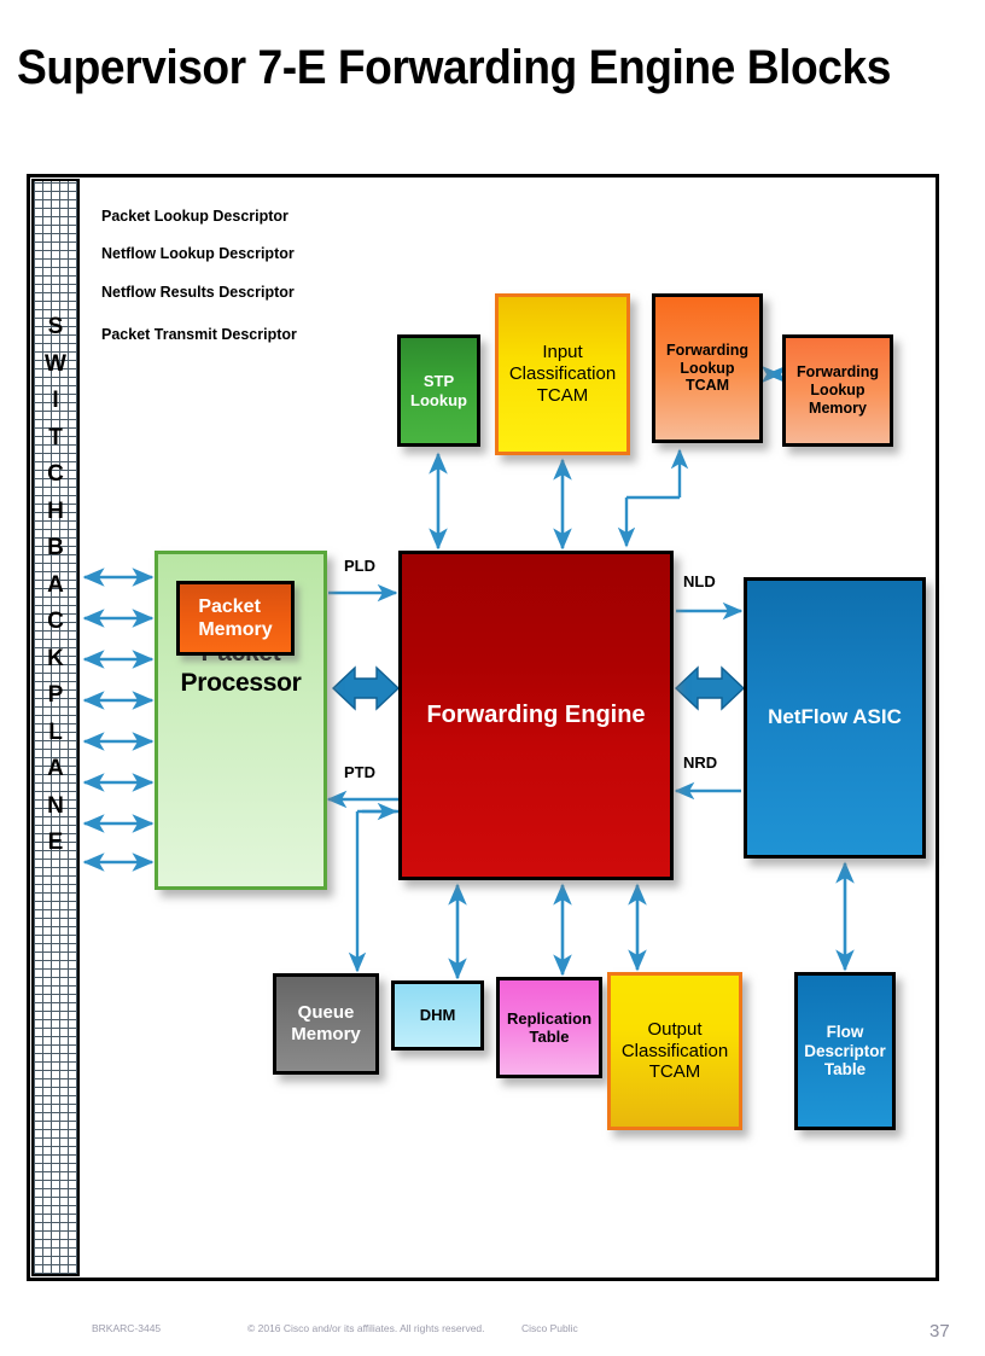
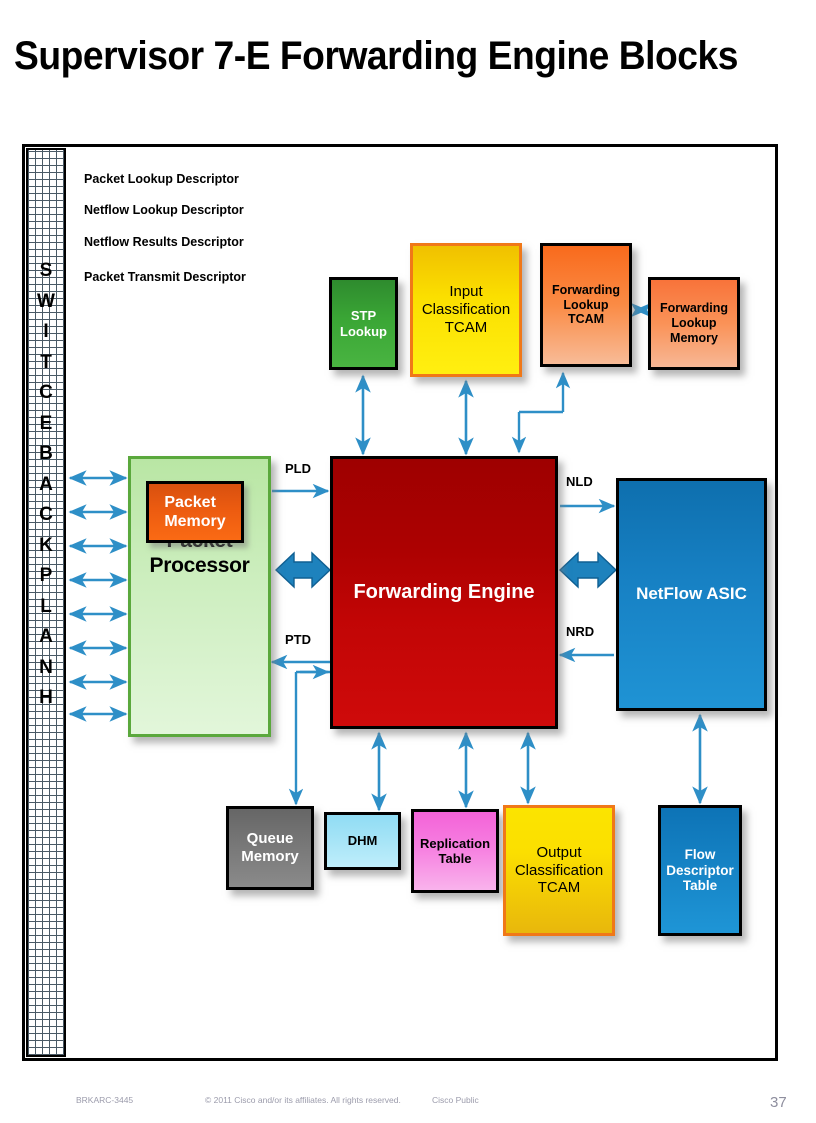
  Supervisor 7-E Forwarding Engine Blocks
  S
  W
  I
  T
  C
- H
+ E
  B
  A
  C
  K
  P
  L
  A
  N
- E
+ H
  Packet Lookup Descriptor
  Netflow Lookup Descriptor
  Netflow Results Descriptor
  Packet Transmit Descriptor
  STP
  Lookup
  Input
  Classification
  TCAM
  Forwarding
  Lookup
  TCAM
  Forwarding
  Lookup
  Memory
  Processor
  Packet
  Memory
  Forwarding Engine
  NetFlow ASIC
  Queue
  Memory
  DHM
  Replication
  Table
  Output
  Classification
  TCAM
  Flow
  Descriptor
  Table
  PLD
  PTD
  NLD
  NRD
  BRKARC-3445
- © 2016 Cisco and/or its affiliates. All rights reserved.
+ © 2011 Cisco and/or its affiliates. All rights reserved.
  Cisco Public
  37
